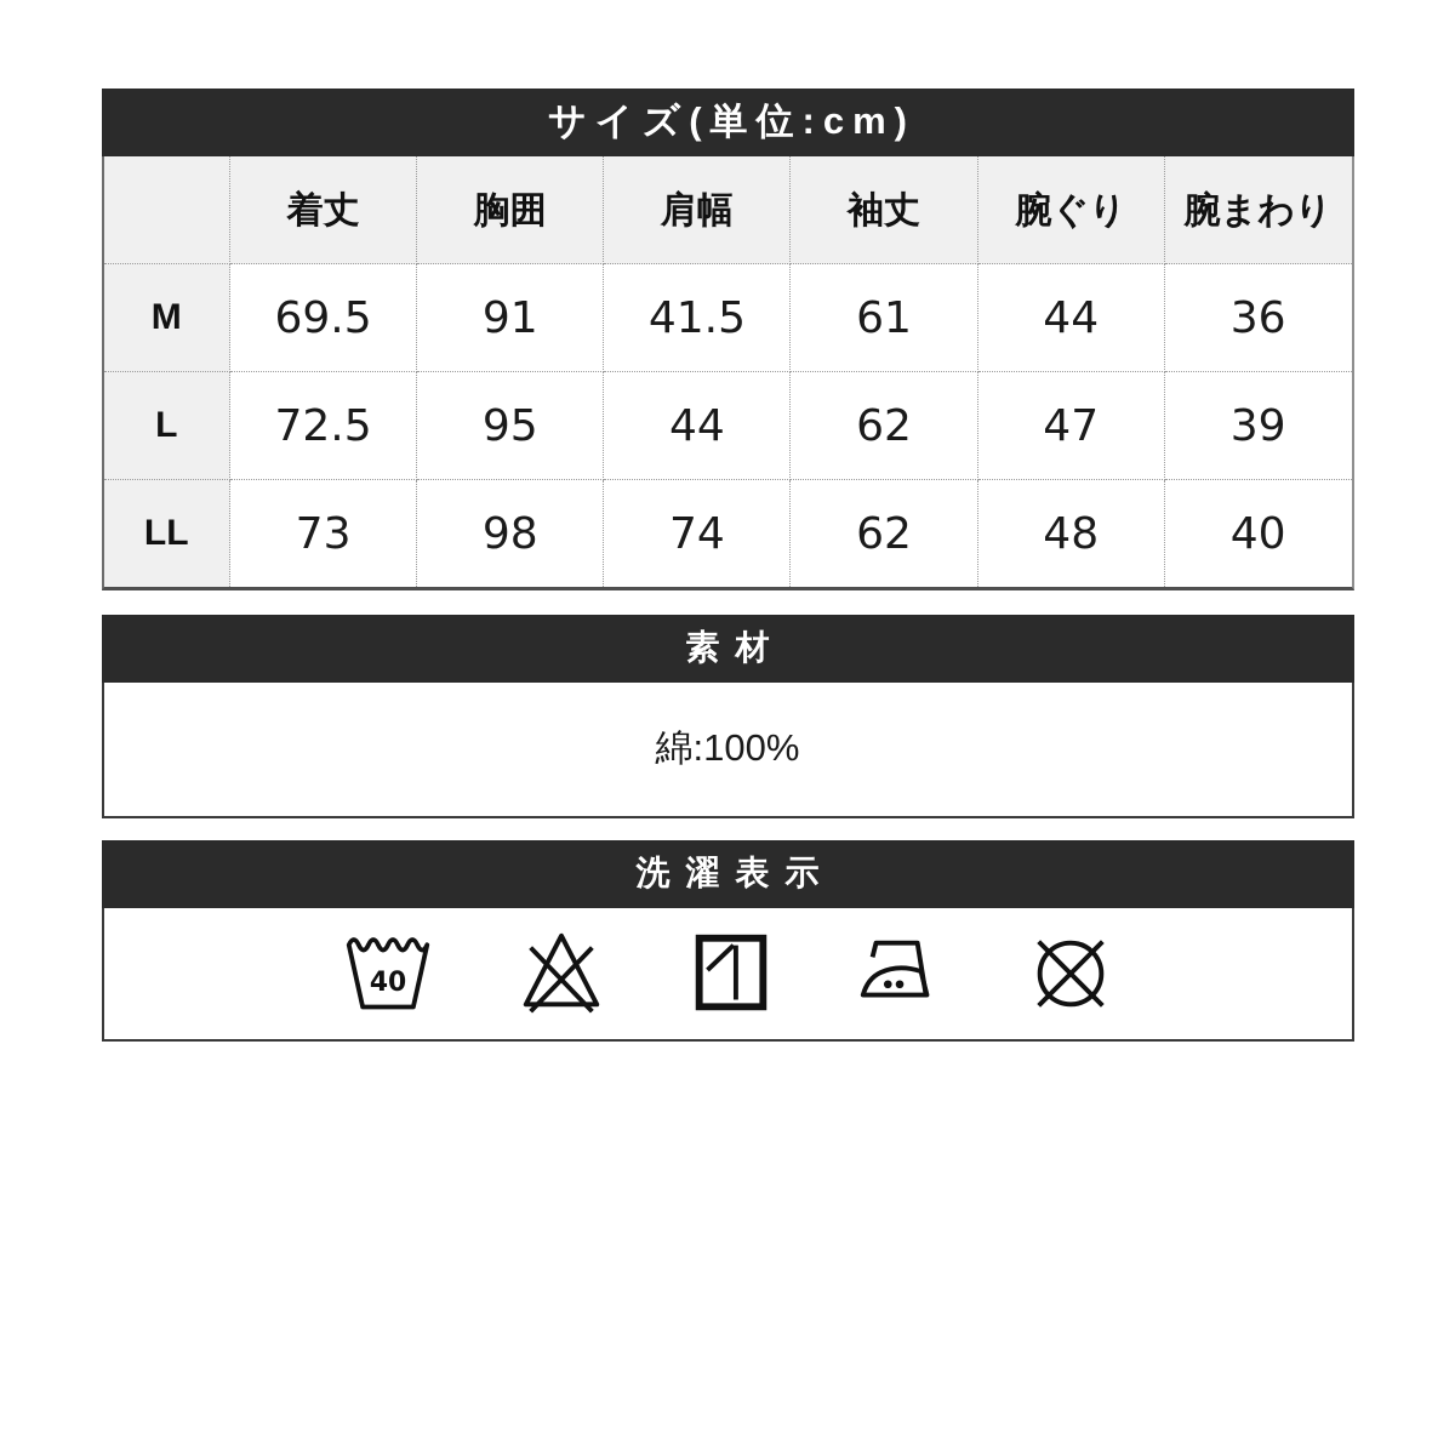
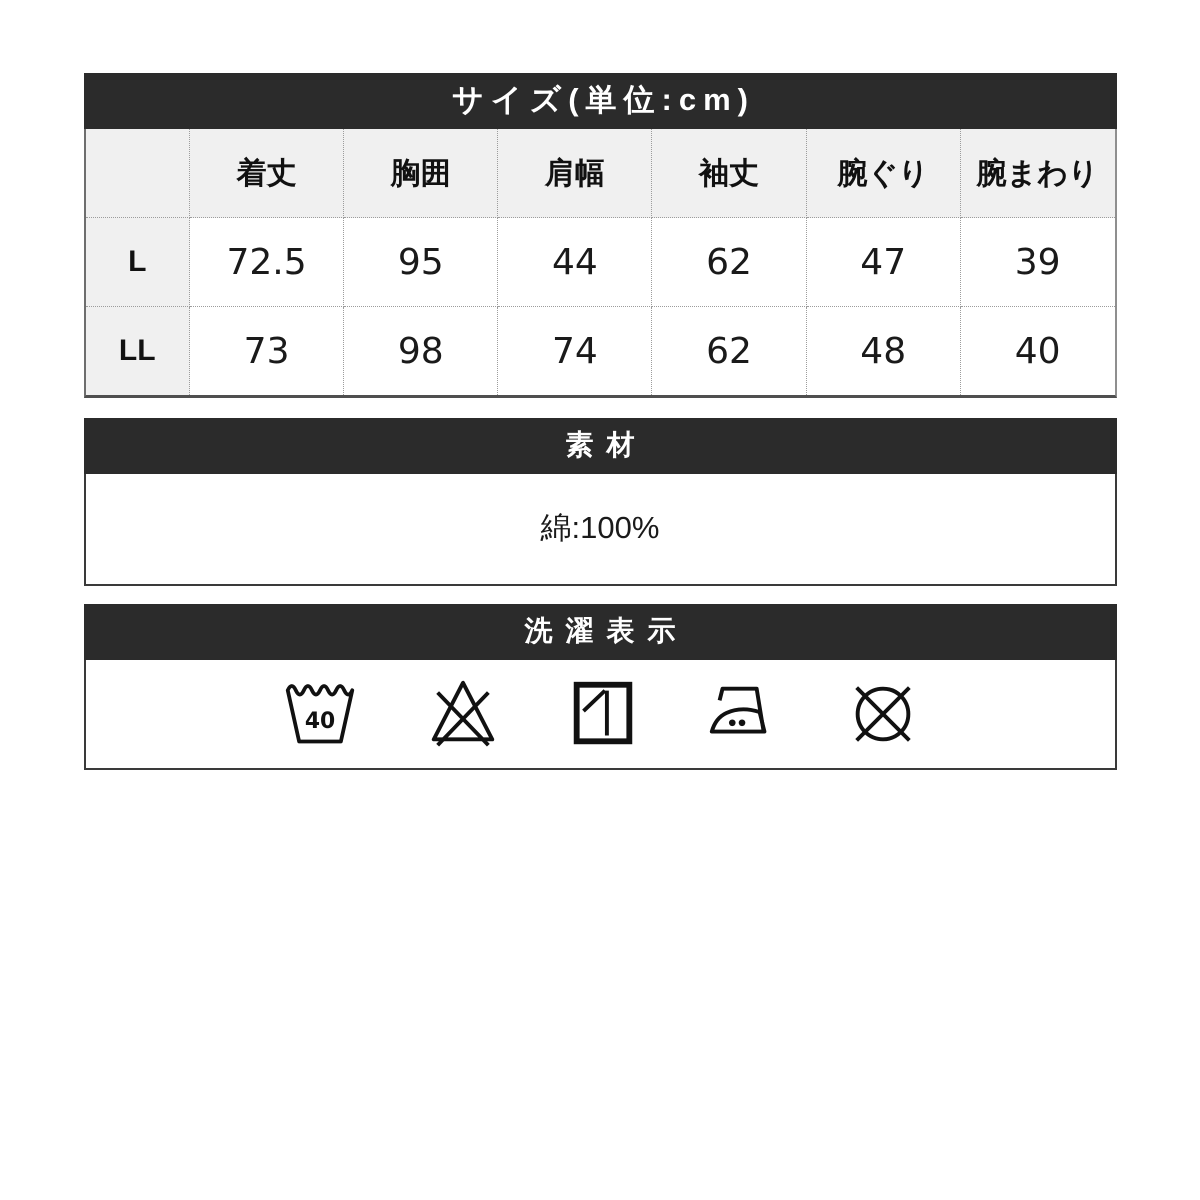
  サイズ(単位:cm)
  	着丈	胸囲	肩幅	袖丈	腕ぐり	腕まわり
- M	69.5	91	41.5	61	44	36
  L	72.5	95	44	62	47	39
  LL	73	98	74	62	48	40
  素材
  綿:100%
  洗濯表示
  40
